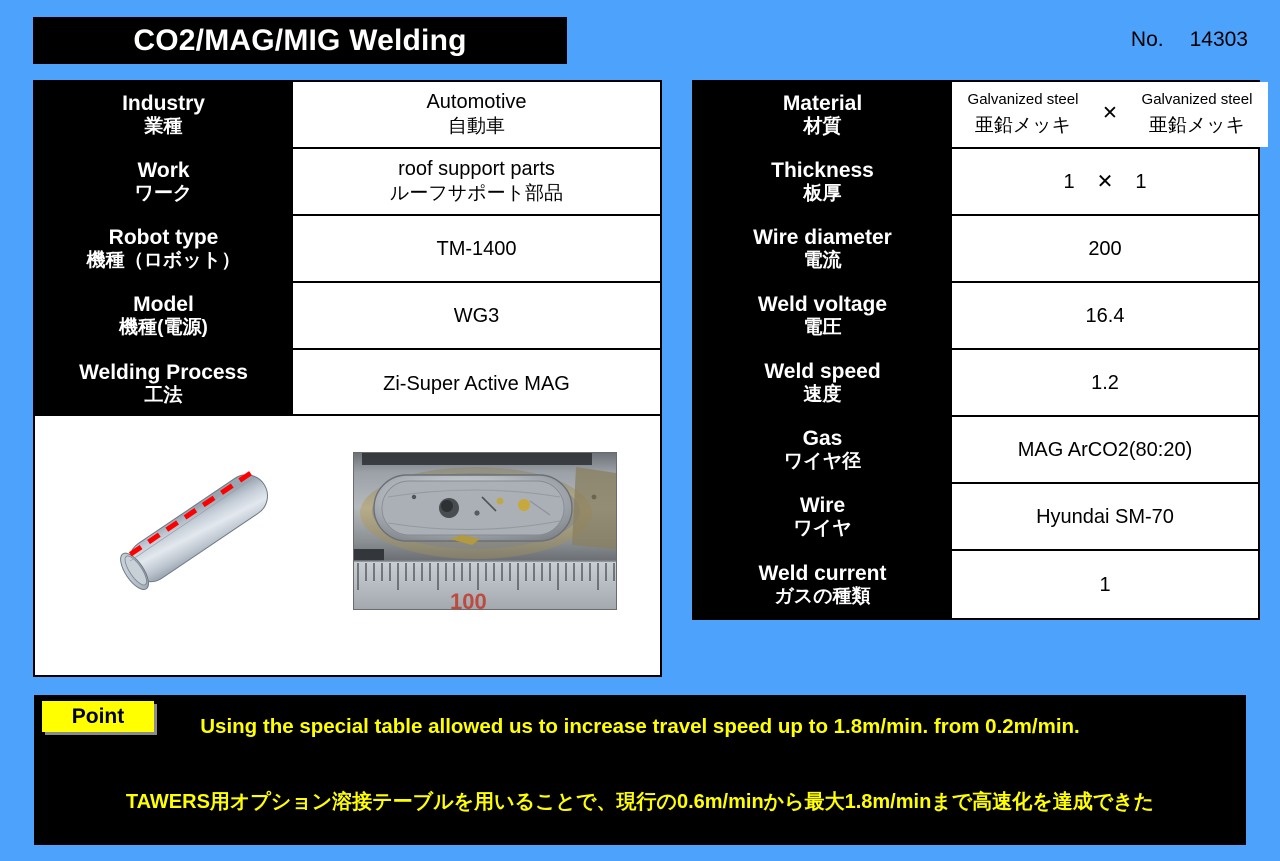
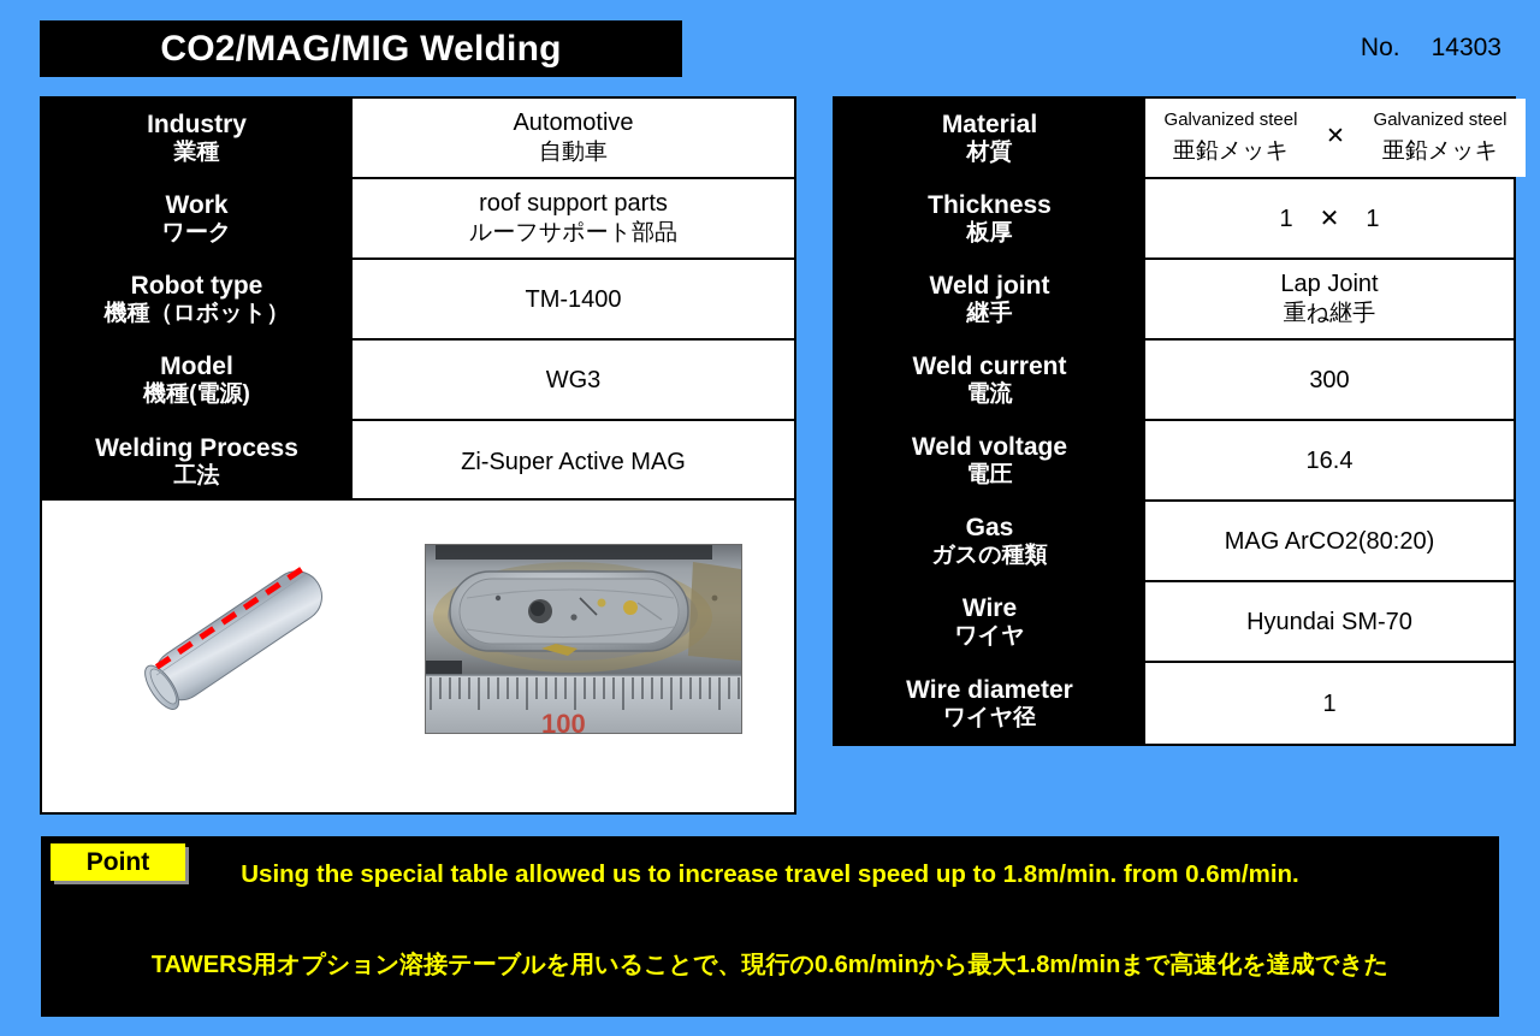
  CO2/MAG/MIG Welding
  No.
  14303
  Industry
  業種
  Automotive
  自動車
  Work
  ワーク
  roof support parts
  ルーフサポート部品
  Robot type
  機種（ロボット）
  TM-1400
  Model
  機種(電源)
  WG3
  Welding Process
  工法
  Zi-Super Active MAG
  100
  Material
  材質
  Galvanized steel
  亜鉛メッキ
  ✕
  Galvanized steel
  亜鉛メッキ
  Thickness
  板厚
  1
  ✕
  1
+ Weld joint
+ 継手
+ Lap Joint
+ 重ね継手
- Wire diameter
+ Weld current
  電流
- 200
+ 300
  Weld voltage
  電圧
  16.4
- Weld speed
- 速度
- 1.2
  Gas
- ワイヤ径
+ ガスの種類
  MAG ArCO2(80:20)
  Wire
  ワイヤ
  Hyundai SM-70
- Weld current
+ Wire diameter
- ガスの種類
+ ワイヤ径
  1
  Point
- Using the special table allowed us to increase travel speed up to 1.8m/min. from 0.2m/min.
+ Using the special table allowed us to increase travel speed up to 1.8m/min. from 0.6m/min.
  TAWERS用オプション溶接テーブルを用いることで、現行の0.6m/minから最大1.8m/minまで高速化を達成できた
